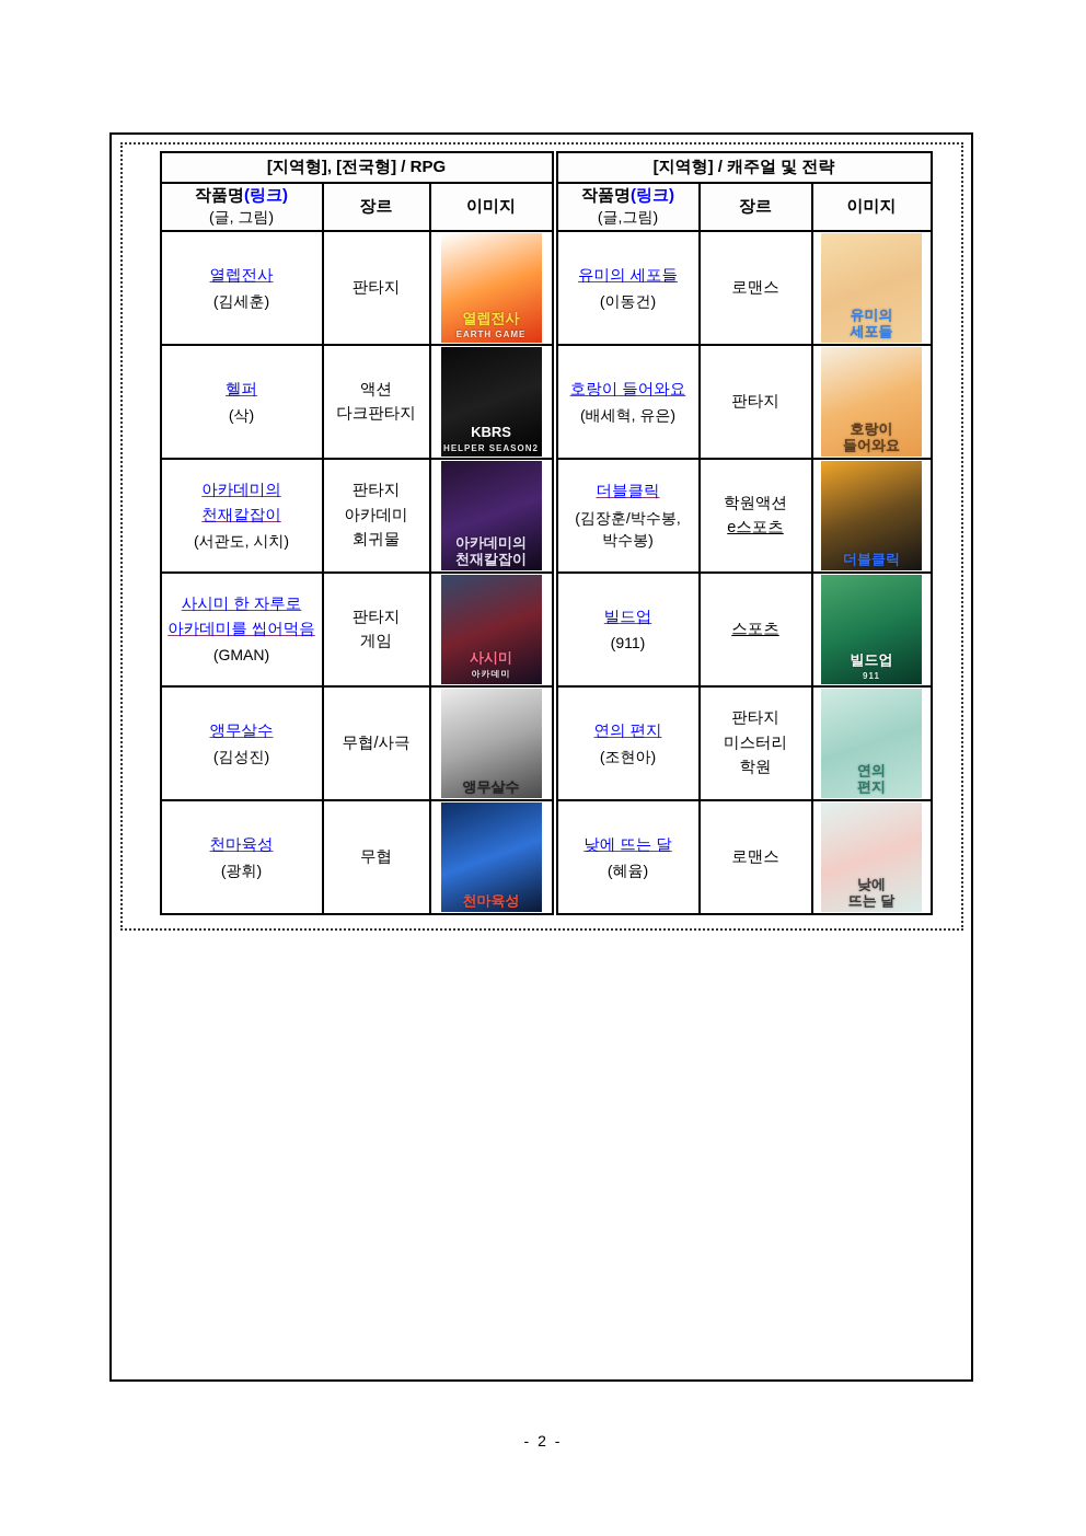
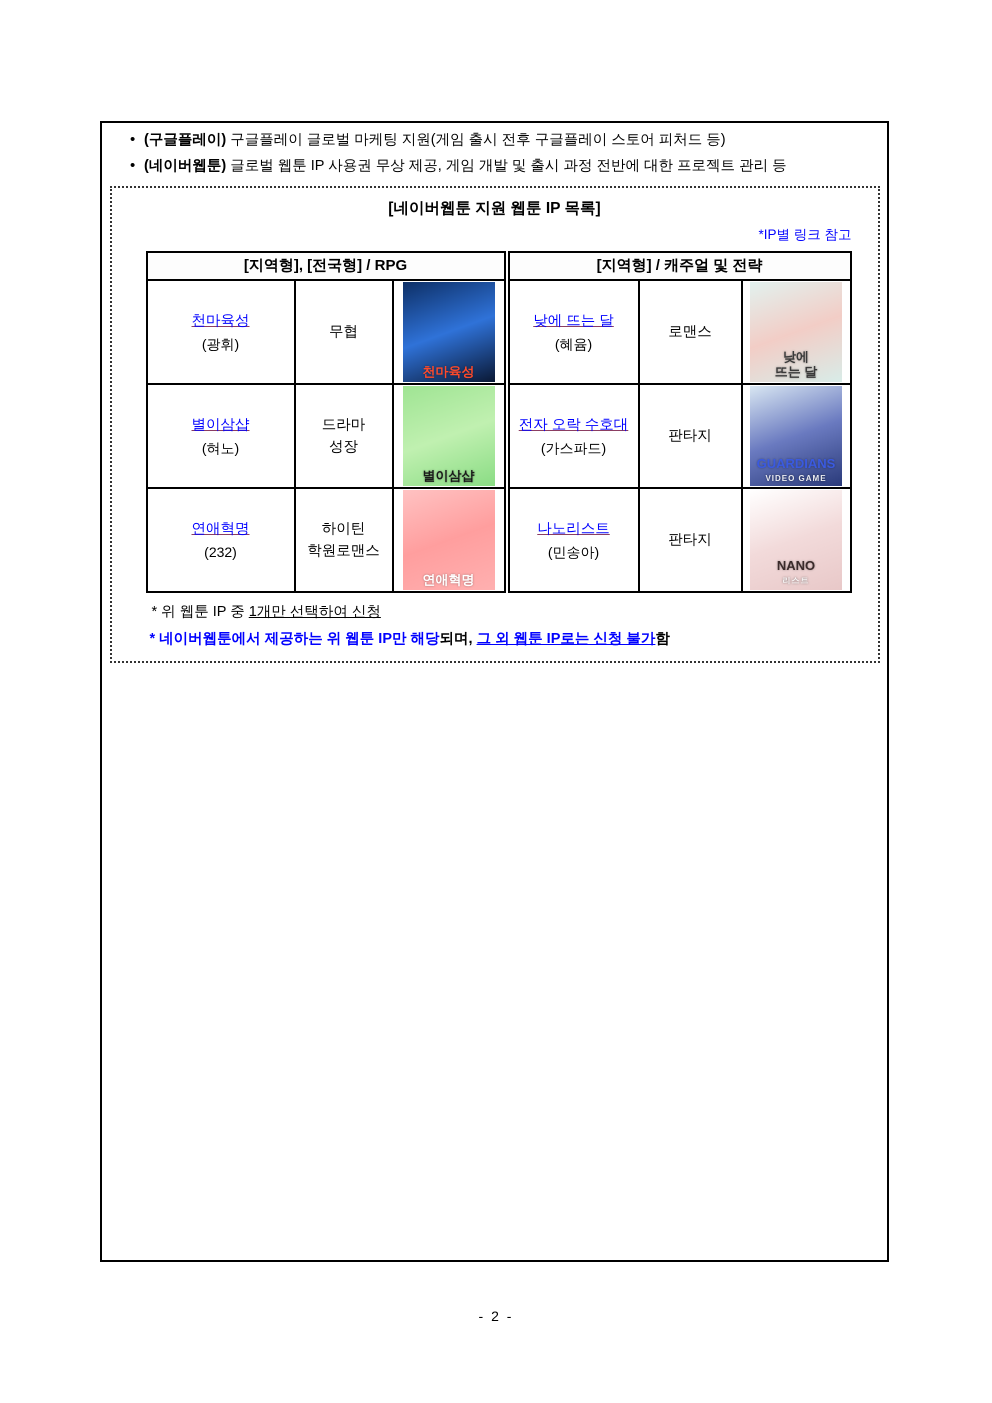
+ (구글플레이) 구글플레이 글로벌 마케팅 지원(게임 출시 전후 구글플레이 스토어 피처드 등)
+ (네이버웹툰) 글로벌 웹툰 IP 사용권 무상 제공, 게임 개발 및 출시 과정 전반에 대한 프로젝트 관리 등
+ [네이버웹툰 지원 웹툰 IP 목록]
+ *IP별 링크 참고
  [지역형], [전국형] / RPG	[지역형] / 캐주얼 및 전략
- 작품명(링크) (글, 그림)	장르	이미지	작품명(링크) (글,그림)	장르	이미지
- 열렙전사 (김세훈)	판타지	열렙전사 EARTH GAME	유미의 세포들 (이동건)	로맨스	유미의 세포들
- 헬퍼 (삭)	액션 다크판타지	KBRS HELPER SEASON2	호랑이 들어와요 (배세혁, 유은)	판타지	호랑이 들어와요
- 아카데미의 천재칼잡이 (서관도, 시치)	판타지 아카데미 회귀물	아카데미의 천재칼잡이	더블클릭 (김장훈/박수봉, 박수봉)	학원액션e스포츠	더블클릭
- 사시미 한 자루로 아카데미를 씹어먹음 (GMAN)	판타지 게임	사시미 아카데미	빌드업 (911)	스포츠	빌드업 911
- 앵무살수 (김성진)	무협/사극	앵무살수	연의 편지 (조현아)	판타지 미스터리 학원	연의 편지
  천마육성 (광휘)	무협	천마육성	낮에 뜨는 달 (혜윰)	로맨스	낮에 뜨는 달
+ 별이삼샵 (혀노)	드라마 성장	별이삼샵	전자 오락 수호대 (가스파드)	판타지	GUARDIANS VIDEO GAME
+ 연애혁명 (232)	하이틴 학원로맨스	연애혁명	나노리스트 (민송아)	판타지	NANO 리스트
+ * 위 웹툰 IP 중 1개만 선택하여 신청
+ * 네이버웹툰에서 제공하는 위 웹툰 IP만 해당되며, 그 외 웹툰 IP로는 신청 불가함
  - 2 -
